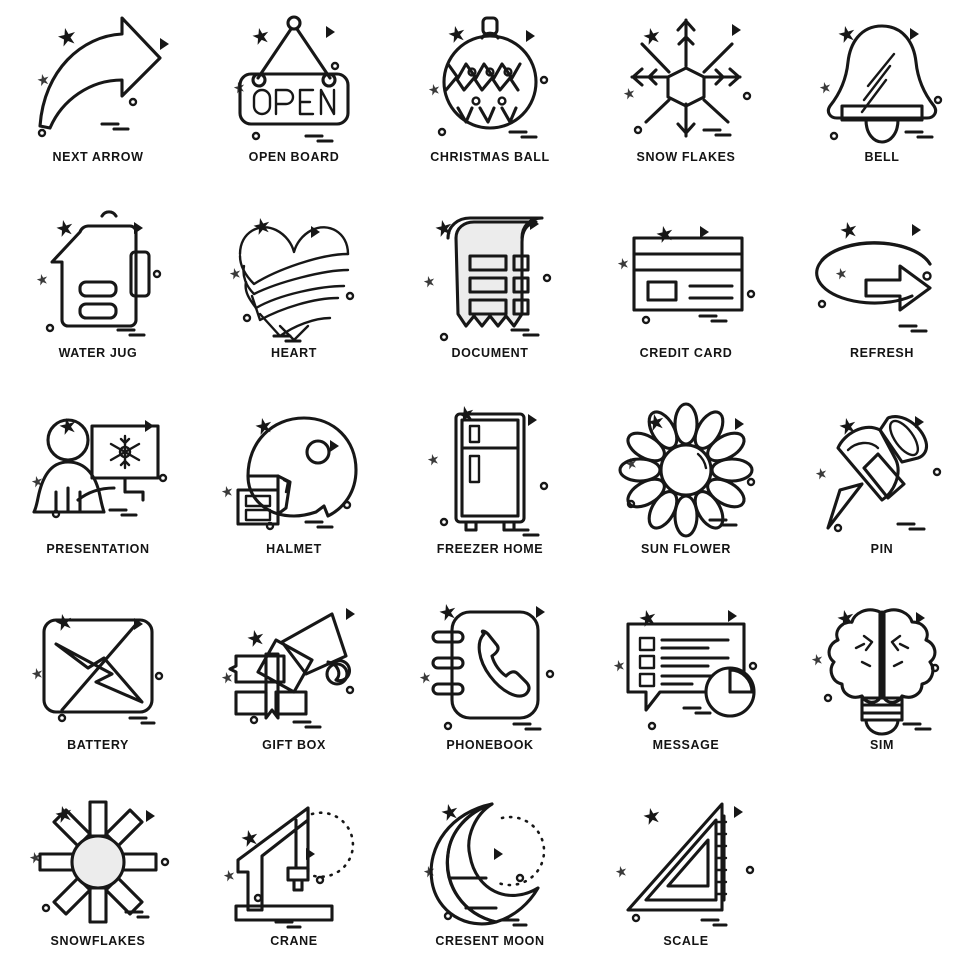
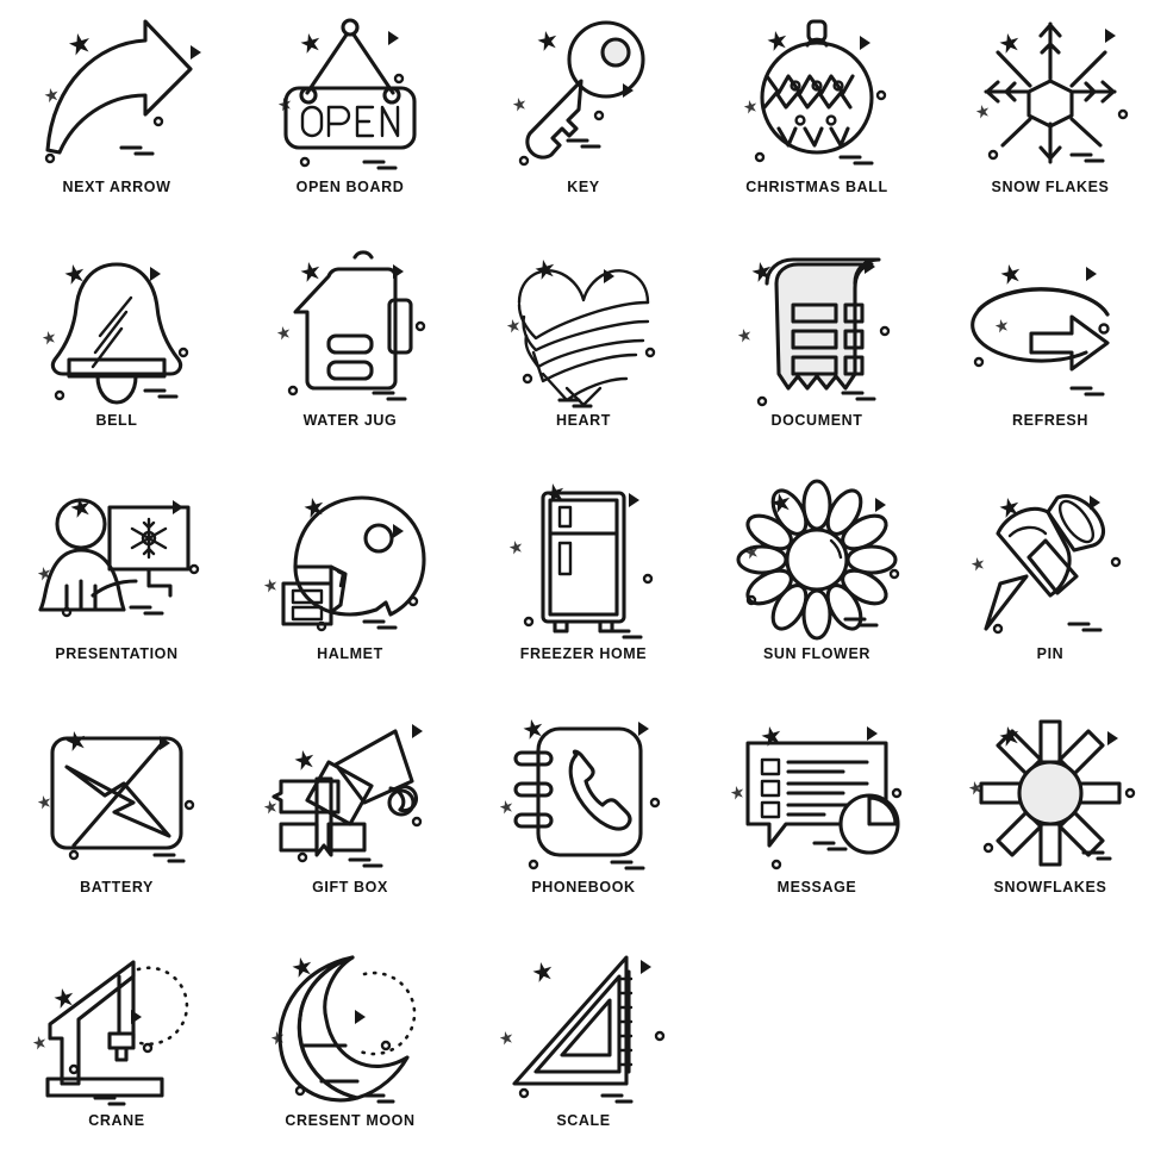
  NEXT ARROW
  OPEN BOARD
+ KEY
  CHRISTMAS BALL
  SNOW FLAKES
  BELL
  WATER JUG
  HEART
  DOCUMENT
- CREDIT CARD
  REFRESH
  PRESENTATION
  HALMET
  FREEZER HOME
  SUN FLOWER
  PIN
  BATTERY
  GIFT BOX
  PHONEBOOK
  MESSAGE
- SIM
  SNOWFLAKES
  CRANE
  CRESENT MOON
  SCALE
